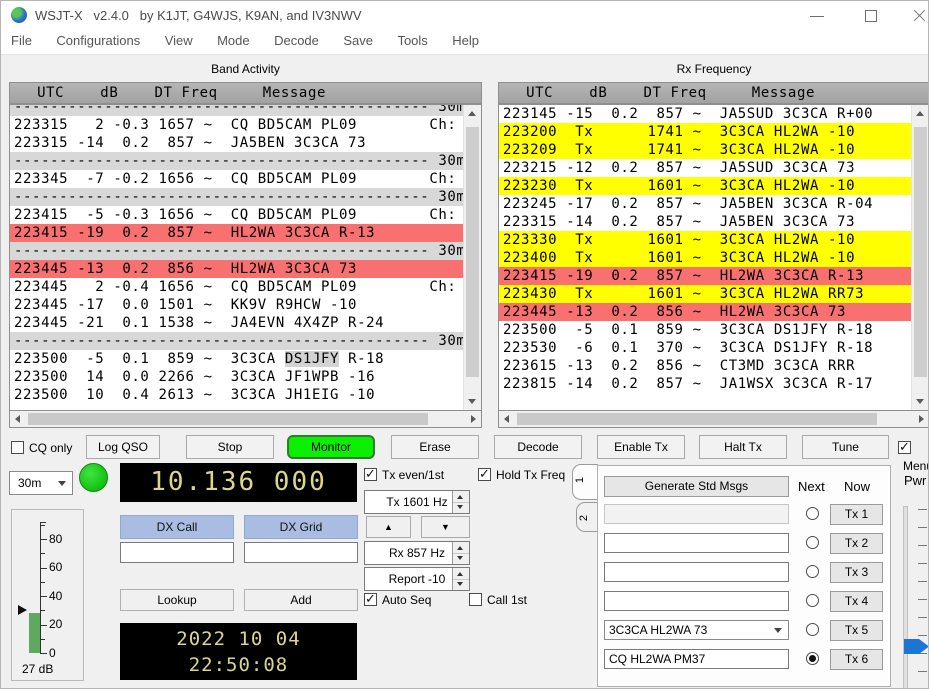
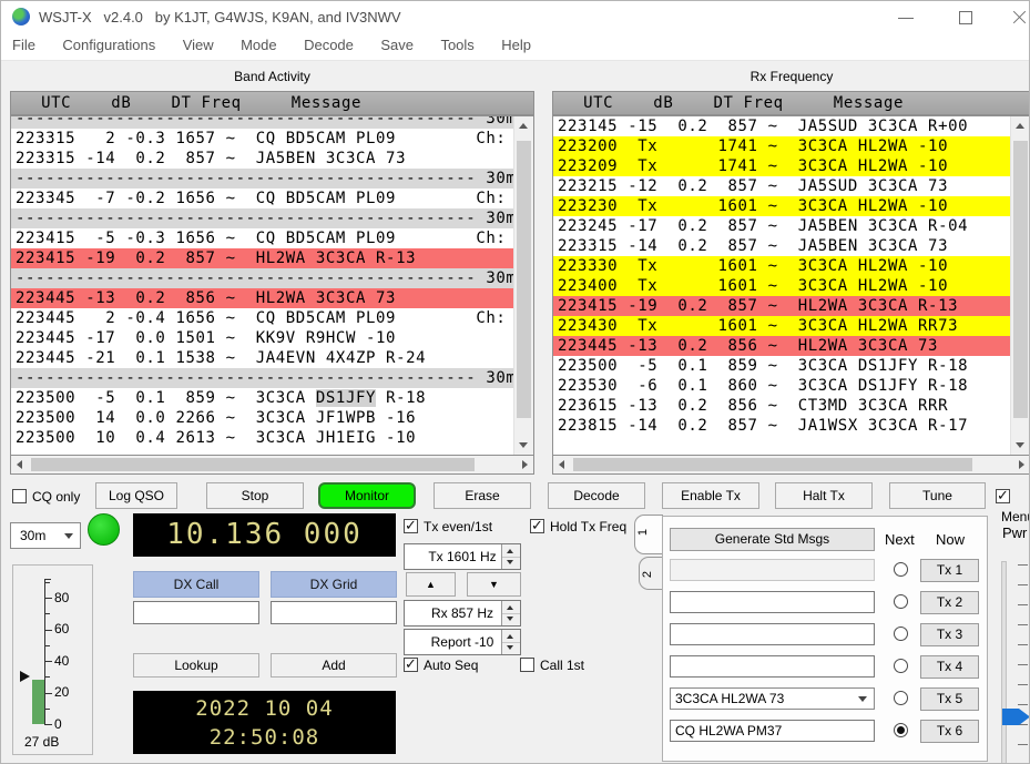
  WSJT-X v2.4.0 by K1JT, G4WJS, K9AN, and IV3NWV
  File Configurations View Mode Decode Save Tools Help
  Band Activity
  Rx Frequency
  UTC dB DT Freq Message
  UTC dB DT Freq Message
  ---------------------------------------------- 30m
  223315 2 -0.3 1657 ~ CQ BD5CAM PL09 Ch:
  223315 -14 0.2 857 ~ JA5BEN 3C3CA 73
  ---------------------------------------------- 30m
  223345 -7 -0.2 1656 ~ CQ BD5CAM PL09 Ch:
  ---------------------------------------------- 30m
  223415 -5 -0.3 1656 ~ CQ BD5CAM PL09 Ch:
  223415 -19 0.2 857 ~ HL2WA 3C3CA R-13
  ---------------------------------------------- 30m
  223445 -13 0.2 856 ~ HL2WA 3C3CA 73
  223445 2 -0.4 1656 ~ CQ BD5CAM PL09 Ch:
  223445 -17 0.0 1501 ~ KK9V R9HCW -10
  223445 -21 0.1 1538 ~ JA4EVN 4X4ZP R-24
  ---------------------------------------------- 30m
  223500 -5 0.1 859 ~ 3C3CA DS1JFY R-18
  223500 14 0.0 2266 ~ 3C3CA JF1WPB -16
  223500 10 0.4 2613 ~ 3C3CA JH1EIG -10
  223145 -15 0.2 857 ~ JA5SUD 3C3CA R+00
  223200 Tx 1741 ~ 3C3CA HL2WA -10
  223209 Tx 1741 ~ 3C3CA HL2WA -10
  223215 -12 0.2 857 ~ JA5SUD 3C3CA 73
  223230 Tx 1601 ~ 3C3CA HL2WA -10
  223245 -17 0.2 857 ~ JA5BEN 3C3CA R-04
  223315 -14 0.2 857 ~ JA5BEN 3C3CA 73
  223330 Tx 1601 ~ 3C3CA HL2WA -10
  223400 Tx 1601 ~ 3C3CA HL2WA -10
  223415 -19 0.2 857 ~ HL2WA 3C3CA R-13
  223430 Tx 1601 ~ 3C3CA HL2WA RR73
  223445 -13 0.2 856 ~ HL2WA 3C3CA 73
  223500 -5 0.1 859 ~ 3C3CA DS1JFY R-18
- 223530 -6 0.1 370 ~ 3C3CA DS1JFY R-18
+ 223530 -6 0.1 860 ~ 3C3CA DS1JFY R-18
  223615 -13 0.2 856 ~ CT3MD 3C3CA RRR
  223815 -14 0.2 857 ~ JA1WSX 3C3CA R-17
  CQ only
  Log QSO
  Stop
  Monitor
  Erase
  Decode
  Enable Tx
  Halt Tx
  Tune
  30m
  10.136 000
  80
  60
  40
  20
  0
  27 dB
  DX Call
  DX Grid
  Lookup
  Add
  2022 10 04
  22:50:08
  Tx even/1st
  Hold Tx Freq
  Tx 1601 Hz
  ▲
  ▼
  Rx 857 Hz
  Report -10
  Auto Seq
  Call 1st
  Generate Std Msgs
  Next
  Now
  Tx 1
  Tx 2
  Tx 3
  Tx 4
  3C3CA HL2WA 73
  Tx 5
  CQ HL2WA PM37
  Tx 6
  Pwr
